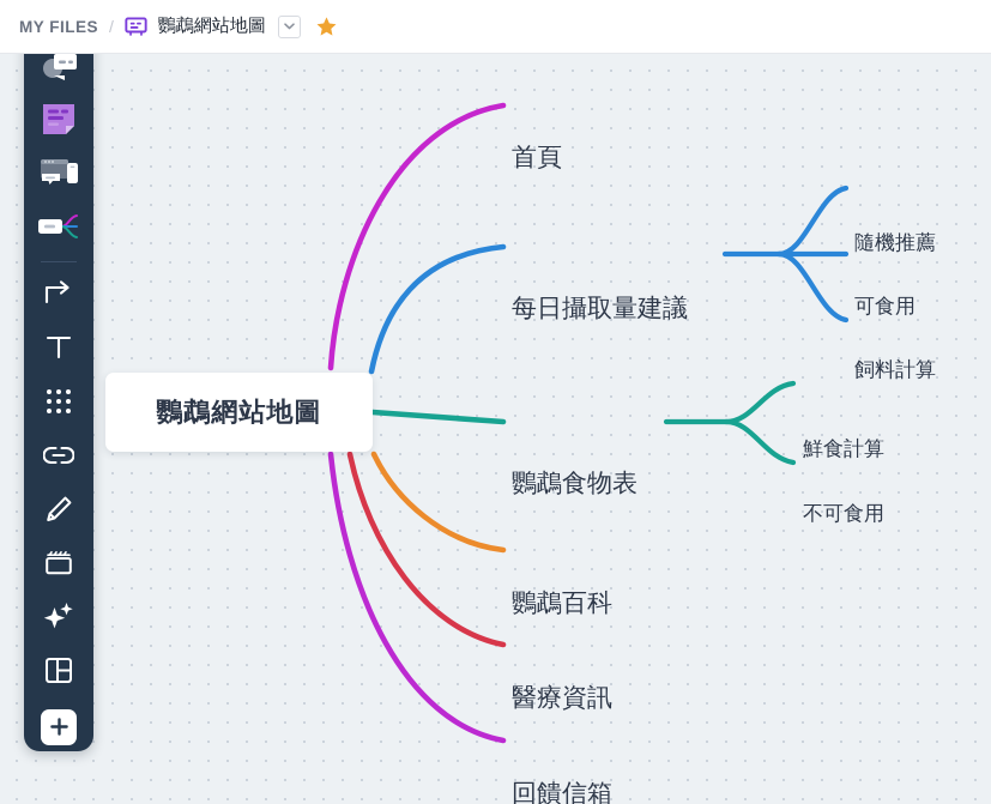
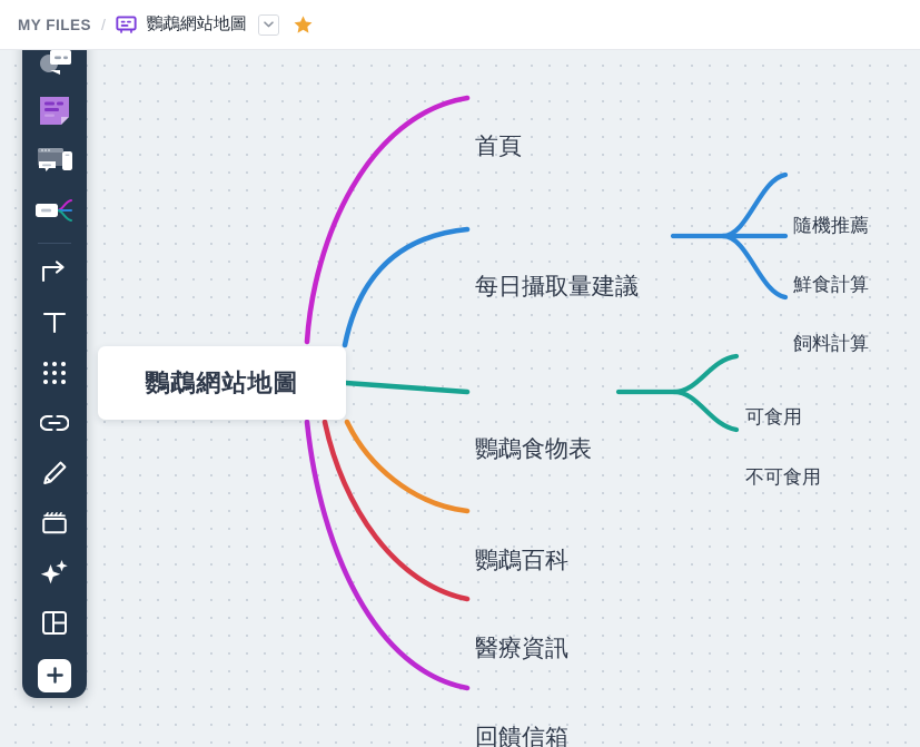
  MY FILES
  /
  鸚鵡網站地圖
  鸚鵡網站地圖
  首頁
  每日攝取量建議
  鸚鵡食物表
  鸚鵡百科
  醫療資訊
  回饋信箱
  隨機推薦
- 可食用
+ 鮮食計算
  飼料計算
- 鮮食計算
+ 可食用
  不可食用
